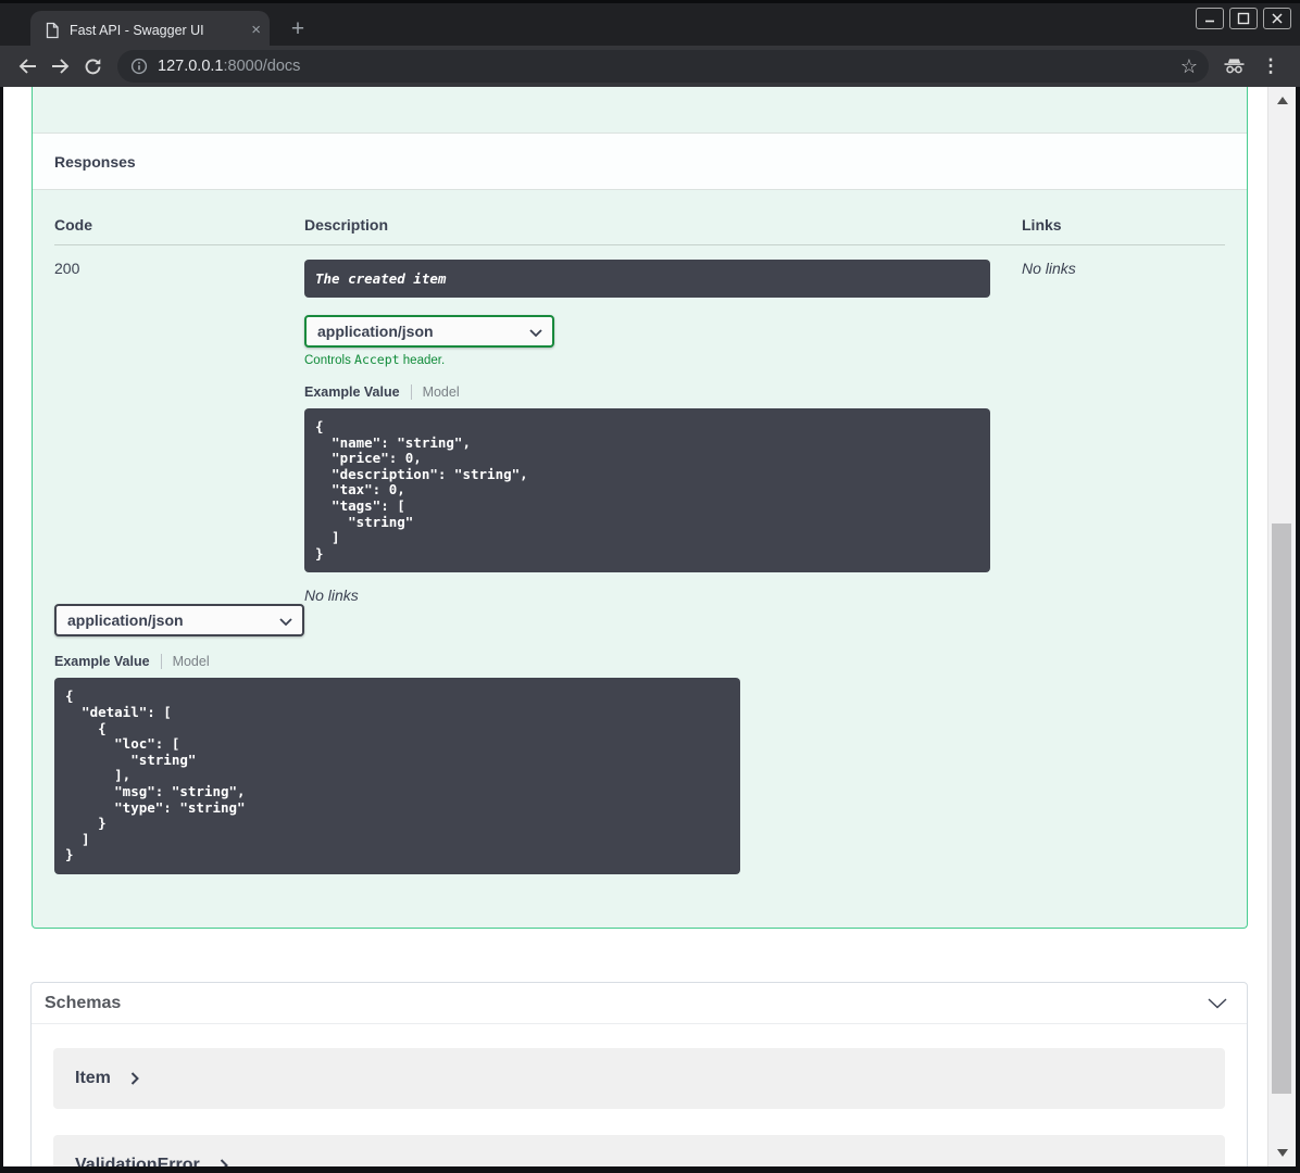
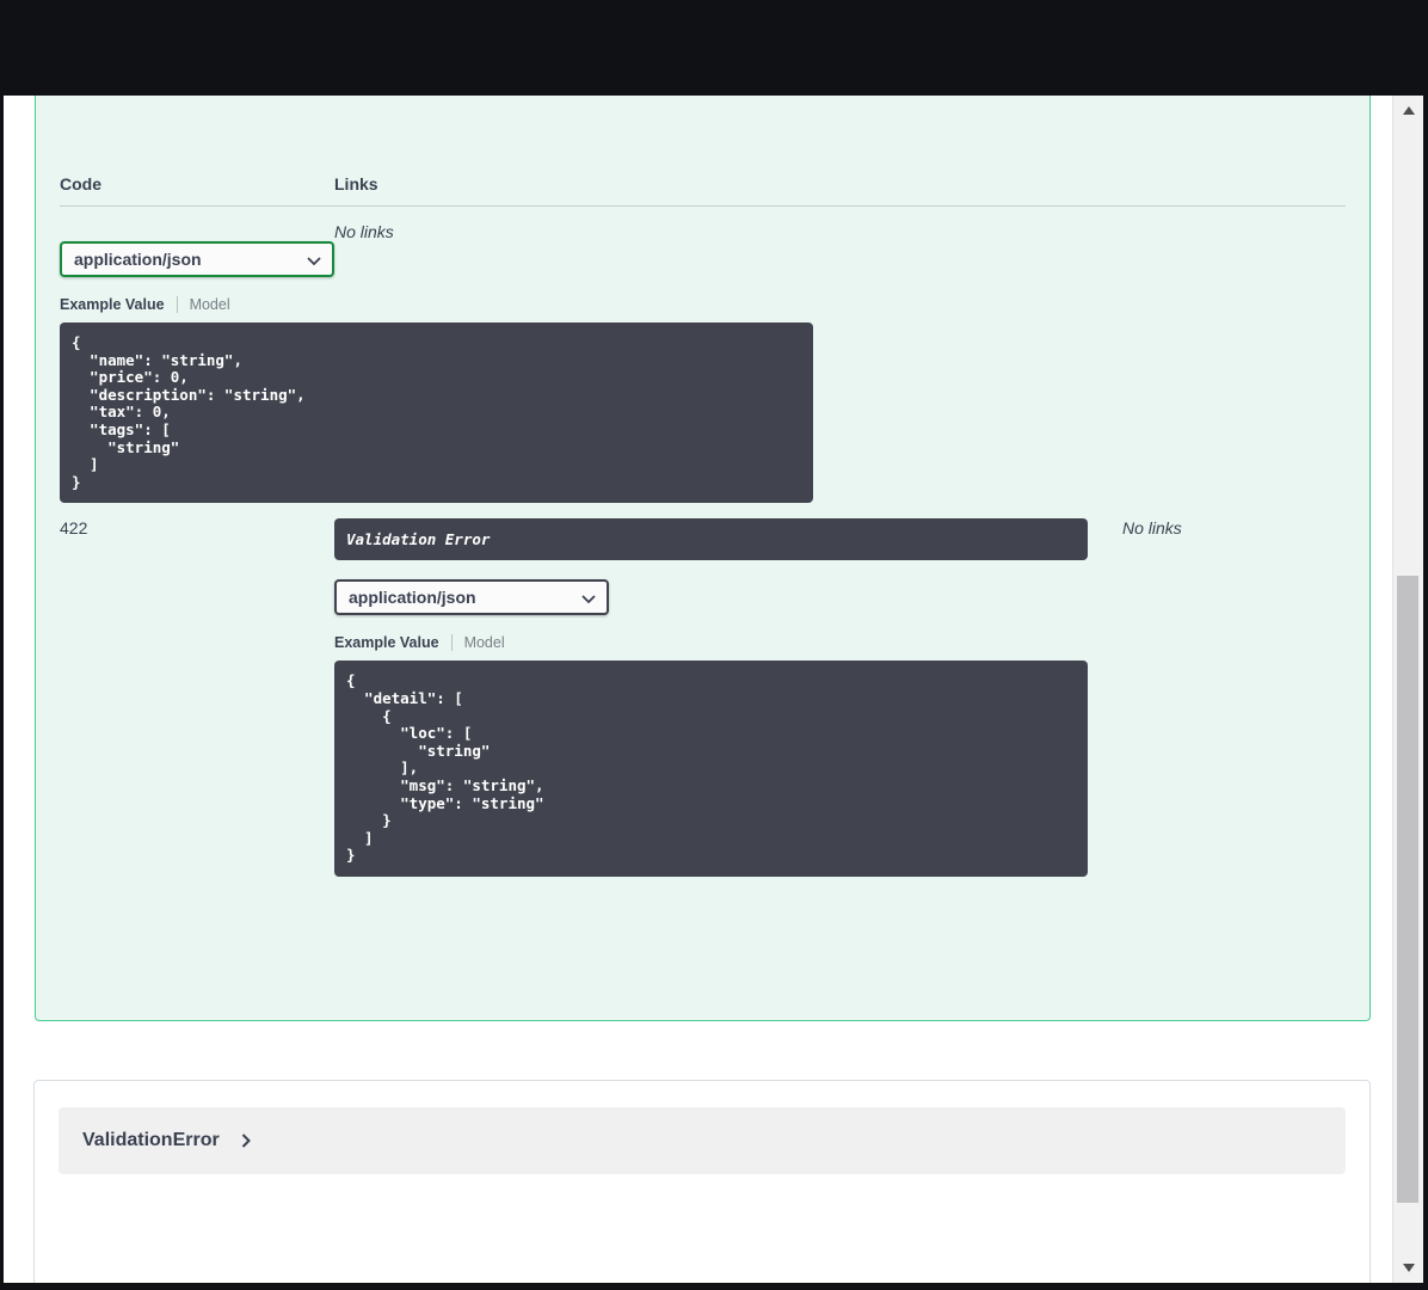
- Fast API - Swagger UI
- ×
- +
- 127.0.0.1:8000/docs
- ☆
- ⋮
- Responses
  Code
- Description
  Links
- 200
- The created item
  application/json
- Controls Accept header.
  Example Value
  Model
  {
  "name": "string",
  "price": 0,
  "description": "string",
  "tax": 0,
  "tags": [
  "string"
  ]
  }
  No links
+ 422
+ Validation Error
  application/json
  Example Value
  Model
  {
  "detail": [
  {
  "loc": [
  "string"
  ],
  "msg": "string",
  "type": "string"
  }
  ]
  }
  No links
- Schemas
- Item
  ValidationError
